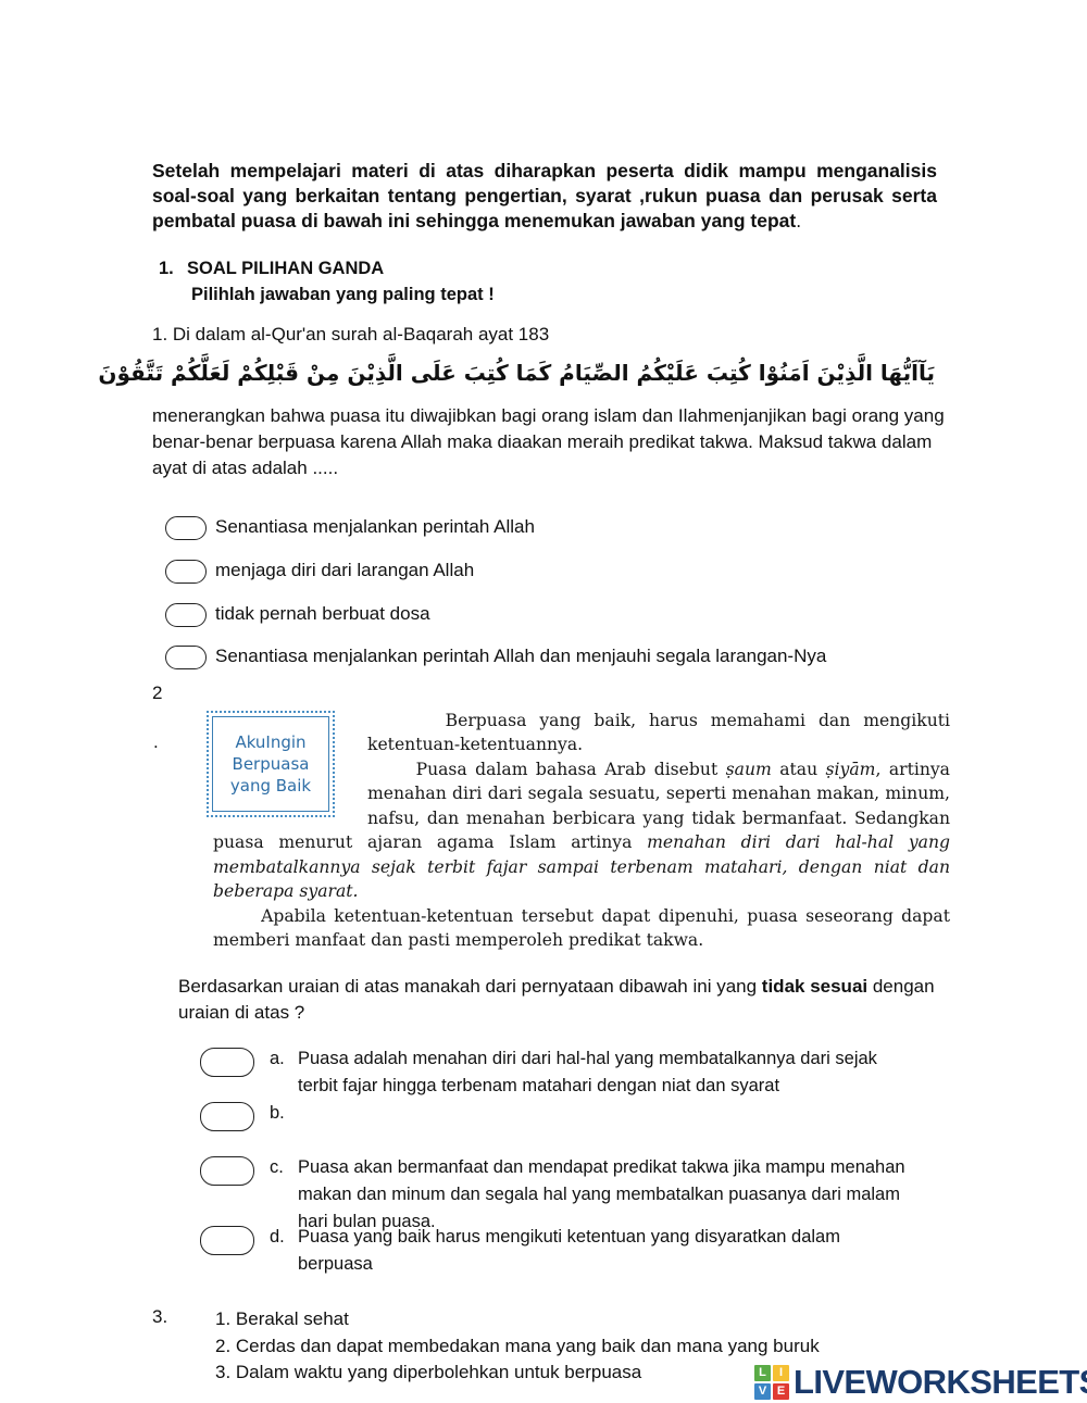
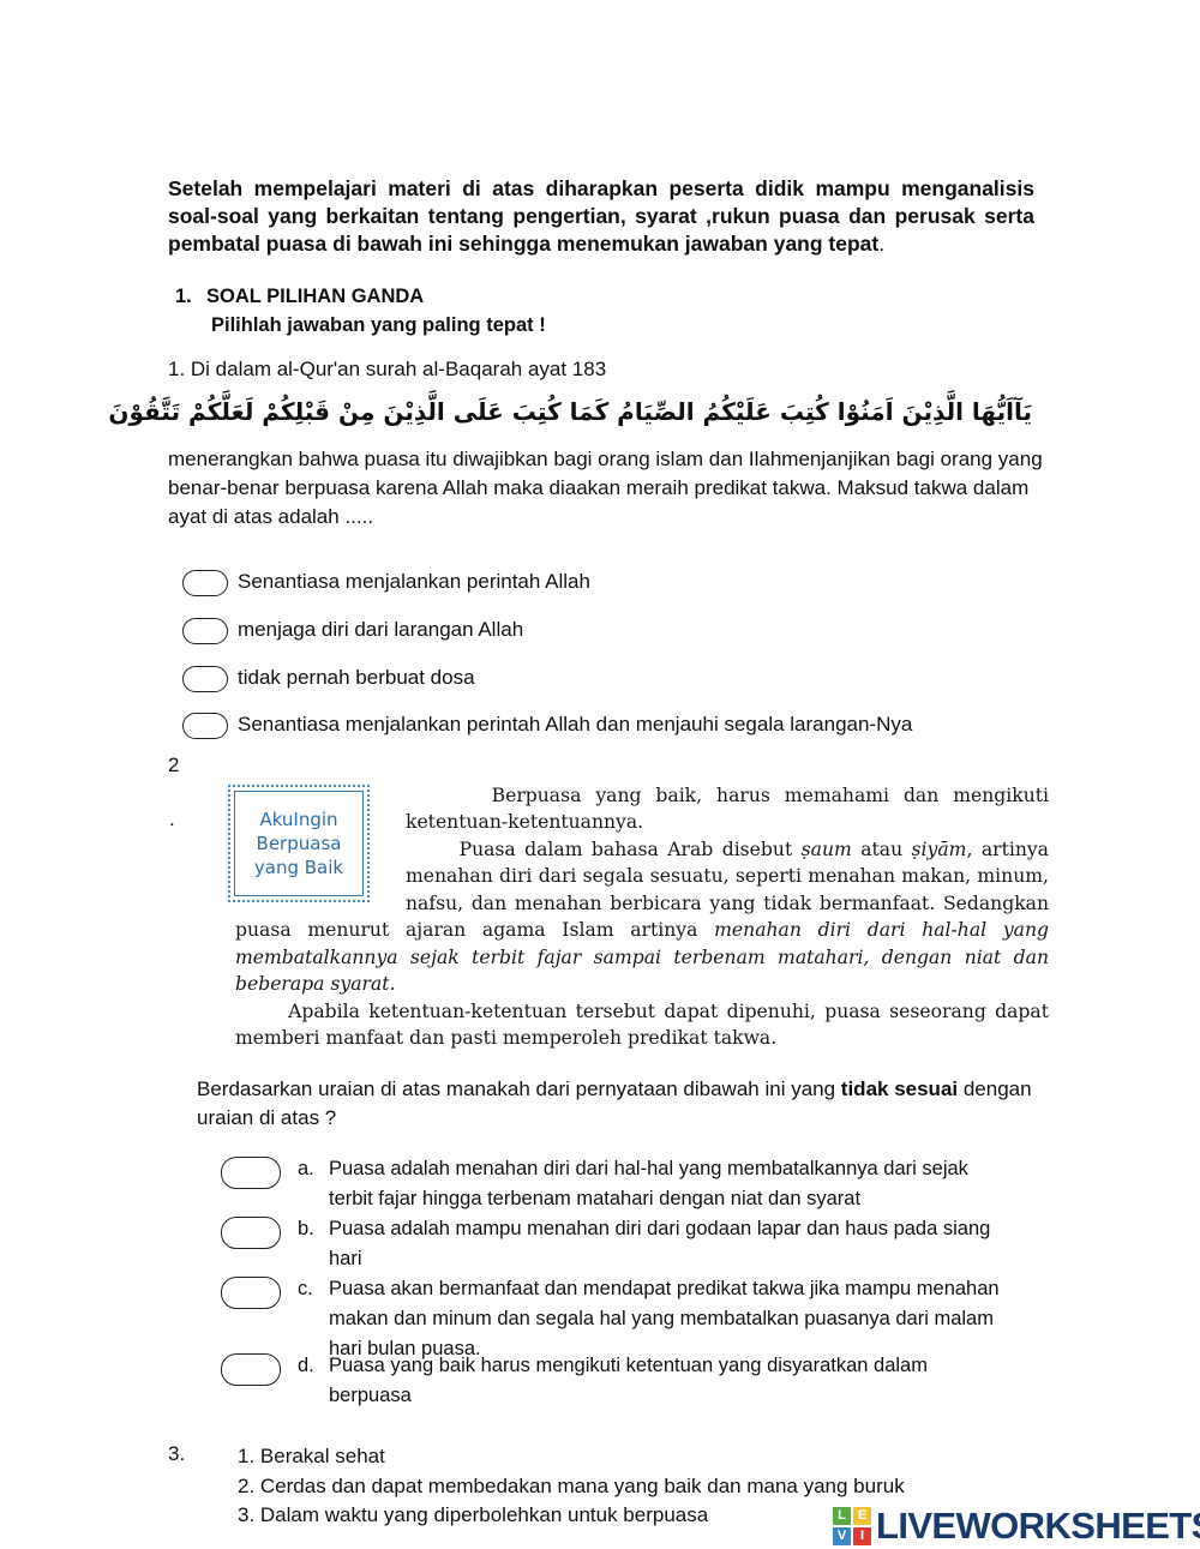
  Setelah mempelajari materi di atas diharapkan peserta didik mampu menganalisis soal-soal yang berkaitan tentang pengertian, syarat ,rukun puasa dan perusak serta pembatal puasa di bawah ini sehingga menemukan jawaban yang tepat.
  1. SOAL PILIHAN GANDA
  Pilihlah jawaban yang paling tepat !
  1. Di dalam al-Qur'an surah al-Baqarah ayat 183
  يَآاَيُّهَا الَّذِيْنَ اَمَنُوْا كُتِبَ عَلَيْكُمُ الصِّيَامُ كَمَا كُتِبَ عَلَى الَّذِيْنَ مِنْ قَبْلِكُمْ لَعَلَّكُمْ تَتَّقُوْنَ
  menerangkan bahwa puasa itu diwajibkan bagi orang islam dan Ilahmenjanjikan bagi orang yang benar-benar berpuasa karena Allah maka diaakan meraih predikat takwa. Maksud takwa dalam ayat di atas adalah .....
  Senantiasa menjalankan perintah Allah
  menjaga diri dari larangan Allah
  tidak pernah berbuat dosa
  Senantiasa menjalankan perintah Allah dan menjauhi segala larangan-Nya
  2
  .
  AkuIngin
  Berpuasa
  yang Baik
  Berpuasa yang baik, harus memahami dan mengikuti ketentuan-ketentuannya.
  Puasa dalam bahasa Arab disebut ṣaum atau ṣiyām, artinya menahan diri dari segala sesuatu, seperti menahan makan, minum, nafsu, dan menahan berbicara yang tidak bermanfaat. Sedangkan puasa menurut ajaran agama Islam artinya menahan diri dari hal-hal yang membatalkannya sejak terbit fajar sampai terbenam matahari, dengan niat dan beberapa syarat.
  Apabila ketentuan-ketentuan tersebut dapat dipenuhi, puasa seseorang dapat memberi manfaat dan pasti memperoleh predikat takwa.
  Berdasarkan uraian di atas manakah dari pernyataan dibawah ini yang tidak sesuai dengan uraian di atas ?
  a.
  Puasa adalah menahan diri dari hal-hal yang membatalkannya dari sejak terbit fajar hingga terbenam matahari dengan niat dan syarat
  b.
+ Puasa adalah mampu menahan diri dari godaan lapar dan haus pada siang hari
  c.
  Puasa akan bermanfaat dan mendapat predikat takwa jika mampu menahan makan dan minum dan segala hal yang membatalkan puasanya dari malam hari bulan puasa.
  d.
  Puasa yang baik harus mengikuti ketentuan yang disyaratkan dalam berpuasa
  3.
  1. Berakal sehat
  2. Cerdas dan dapat membedakan mana yang baik dan mana yang buruk
  3. Dalam waktu yang diperbolehkan untuk berpuasa
  L
- I
+ E
  V
- E
+ I
  LIVEWORKSHEET
